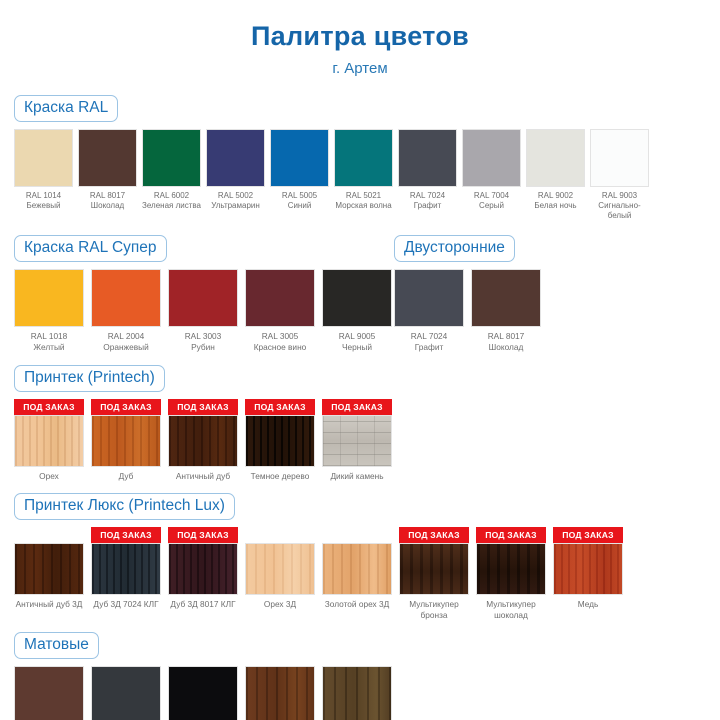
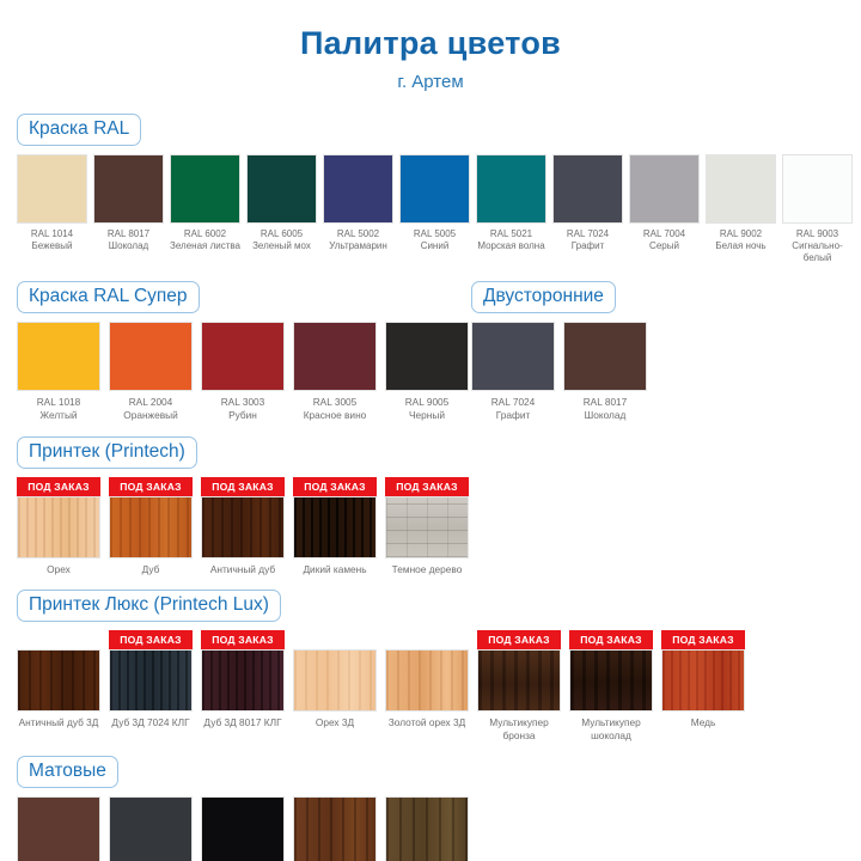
  Палитра цветов
  г. Артем
  Краска RAL
  RAL 1014
  Бежевый
  RAL 8017
  Шоколад
  RAL 6002
  Зеленая листва
+ RAL 6005
+ Зеленый мох
  RAL 5002
  Ультрамарин
  RAL 5005
  Синий
  RAL 5021
  Морская волна
  RAL 7024
  Графит
  RAL 7004
  Серый
  RAL 9002
  Белая ночь
  RAL 9003
  Сигнально-белый
  Краска RAL Супер
  RAL 1018
  Желтый
  RAL 2004
  Оранжевый
  RAL 3003
  Рубин
  RAL 3005
  Красное вино
  RAL 9005
  Черный
  Двусторонние
  RAL 7024
  Графит
  RAL 8017
  Шоколад
  Принтек (Printech)
  ПОД ЗАКАЗ
  Орех
  ПОД ЗАКАЗ
  Дуб
  ПОД ЗАКАЗ
  Античный дуб
  ПОД ЗАКАЗ
- Темное дерево
+ Дикий камень
  ПОД ЗАКАЗ
- Дикий камень
+ Темное дерево
  Принтек Люкс (Printech Lux)
  Античный дуб 3Д
  ПОД ЗАКАЗ
  Дуб 3Д 7024 КЛГ
  ПОД ЗАКАЗ
  Дуб 3Д 8017 КЛГ
  Орех 3Д
  Золотой орех 3Д
  ПОД ЗАКАЗ
  Мультикупер бронза
  ПОД ЗАКАЗ
  Мультикупер шоколад
  ПОД ЗАКАЗ
  Медь
  Матовые
